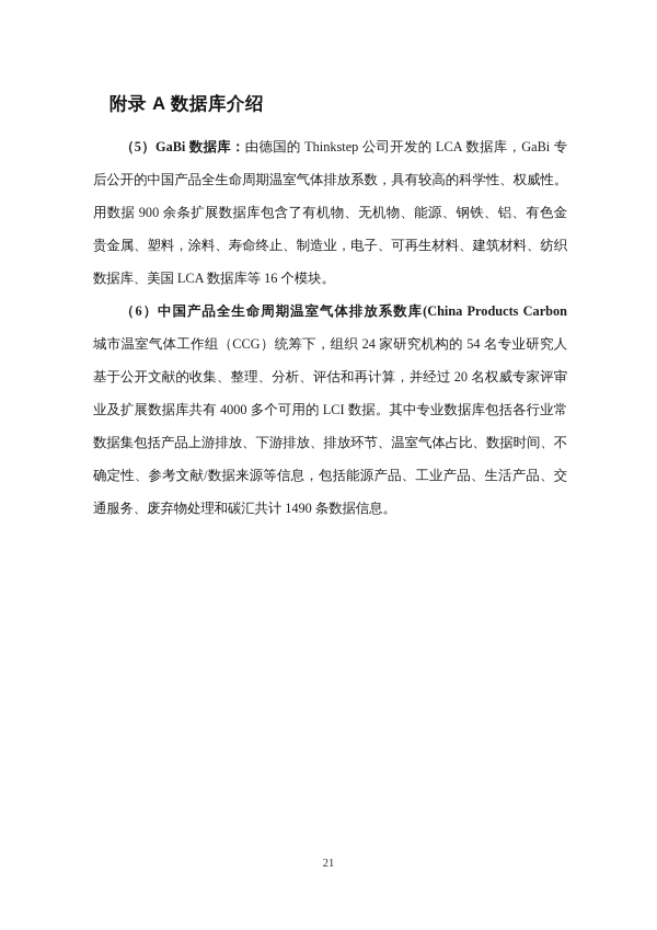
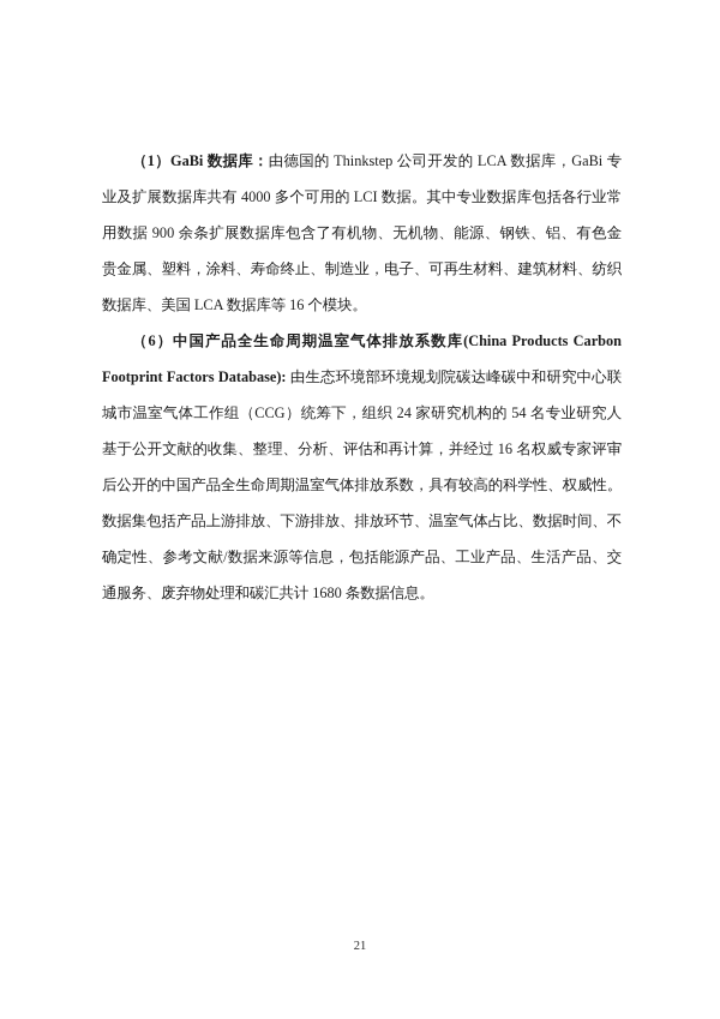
- 附录 A 数据库介绍
- （5）GaBi 数据库：由德国的 Thinkstep 公司开发的 LCA 数据库，GaBi 专
+ （1）GaBi 数据库：由德国的 Thinkstep 公司开发的 LCA 数据库，GaBi 专
- 后公开的中国产品全生命周期温室气体排放系数，具有较高的科学性、权威性。
+ 业及扩展数据库共有 4000 多个可用的 LCI 数据。其中专业数据库包括各行业常
  用数据 900 余条扩展数据库包含了有机物、无机物、能源、钢铁、铝、有色金
  贵金属、塑料，涂料、寿命终止、制造业，电子、可再生材料、建筑材料、纺织
  数据库、美国 LCA 数据库等 16 个模块。
  （6）中国产品全生命周期温室气体排放系数库(China Products Carbon
+ Footprint Factors Database): 由生态环境部环境规划院碳达峰碳中和研究中心联
  城市温室气体工作组（CCG）统筹下，组织 24 家研究机构的 54 名专业研究人
- 基于公开文献的收集、整理、分析、评估和再计算，并经过 20 名权威专家评审
+ 基于公开文献的收集、整理、分析、评估和再计算，并经过 16 名权威专家评审
- 业及扩展数据库共有 4000 多个可用的 LCI 数据。其中专业数据库包括各行业常
+ 后公开的中国产品全生命周期温室气体排放系数，具有较高的科学性、权威性。
  数据集包括产品上游排放、下游排放、排放环节、温室气体占比、数据时间、不
  确定性、参考文献/数据来源等信息，包括能源产品、工业产品、生活产品、交
- 通服务、废弃物处理和碳汇共计 1490 条数据信息。
+ 通服务、废弃物处理和碳汇共计 1680 条数据信息。
  21
